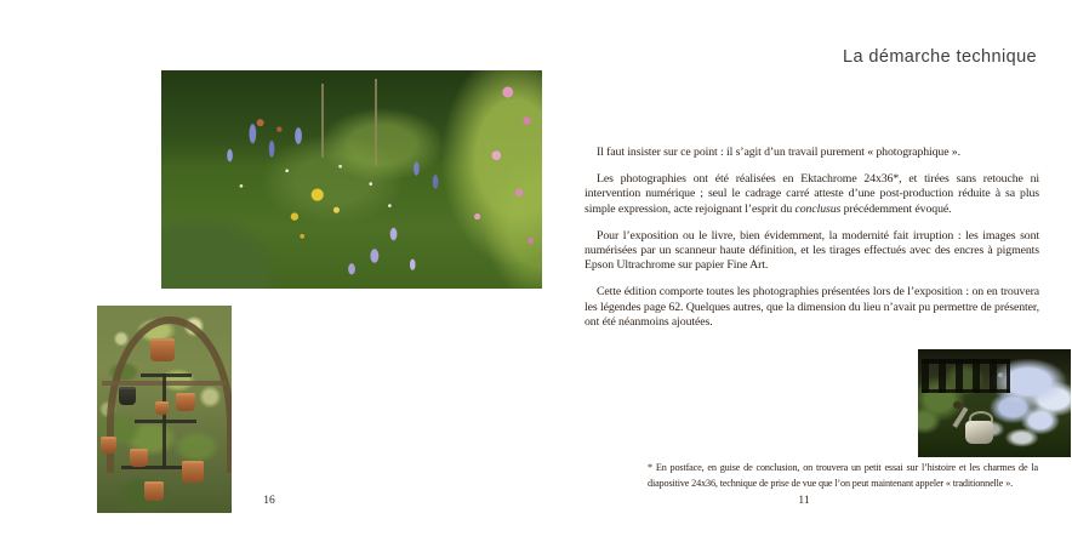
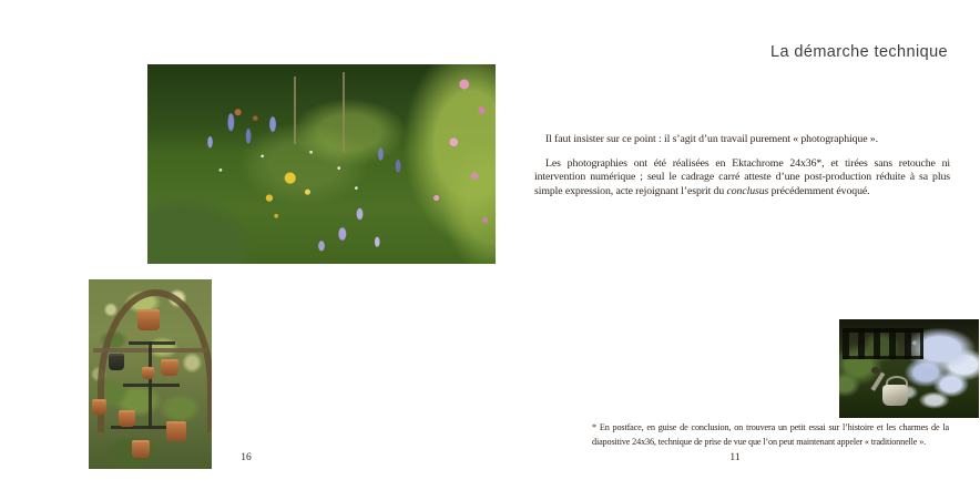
  16
  La démarche technique
  Il faut insister sur ce point : il s’agit d’un travail purement « photographique ».
  Les photographies ont été réalisées en Ektachrome 24x36*, et tirées sans retouche ni intervention numérique ; seul le cadrage carré atteste d’une post-production réduite à sa plus simple expression, acte rejoignant l’esprit du conclusus précédemment évoqué.
- Pour l’exposition ou le livre, bien évidemment, la modernité fait irruption : les images sont numérisées par un scanneur haute définition, et les tirages effectués avec des encres à pigments Epson Ultrachrome sur papier Fine Art.
- Cette édition comporte toutes les photographies présentées lors de l’exposition : on en trouvera les légendes page 62. Quelques autres, que la dimension du lieu n’avait pu permettre de présenter, ont été néanmoins ajoutées.
  * En postface, en guise de conclusion, on trouvera un petit essai sur l’histoire et les charmes de la diapositive 24x36, technique de prise de vue que l’on peut maintenant appeler « traditionnelle ».
  11
